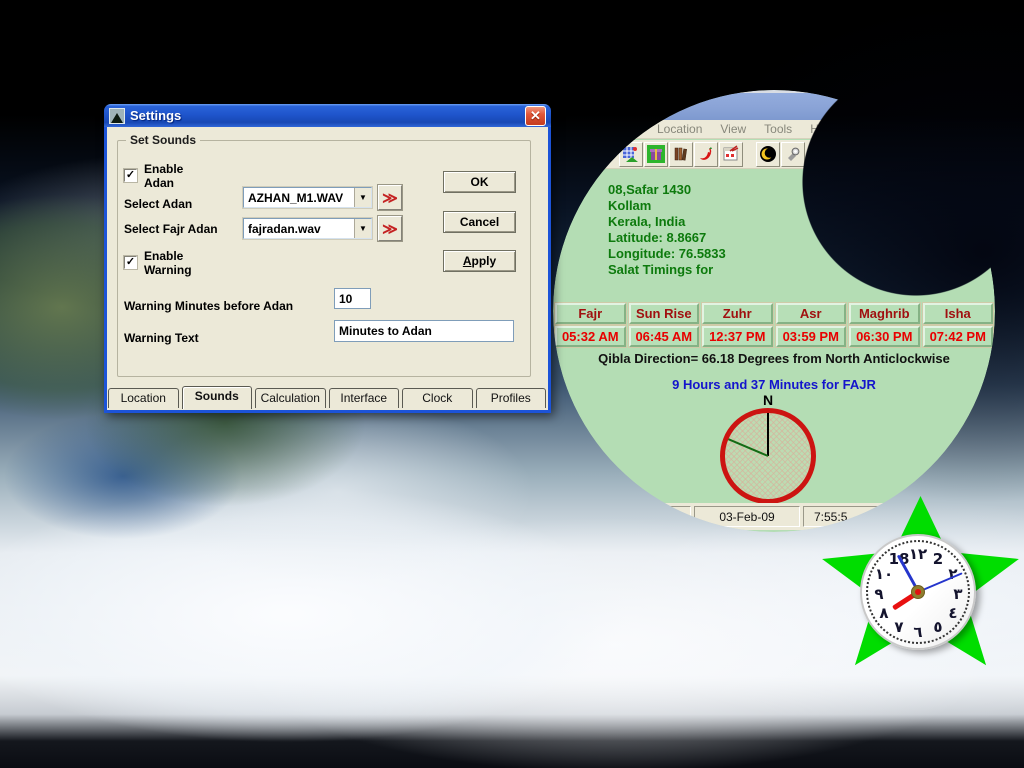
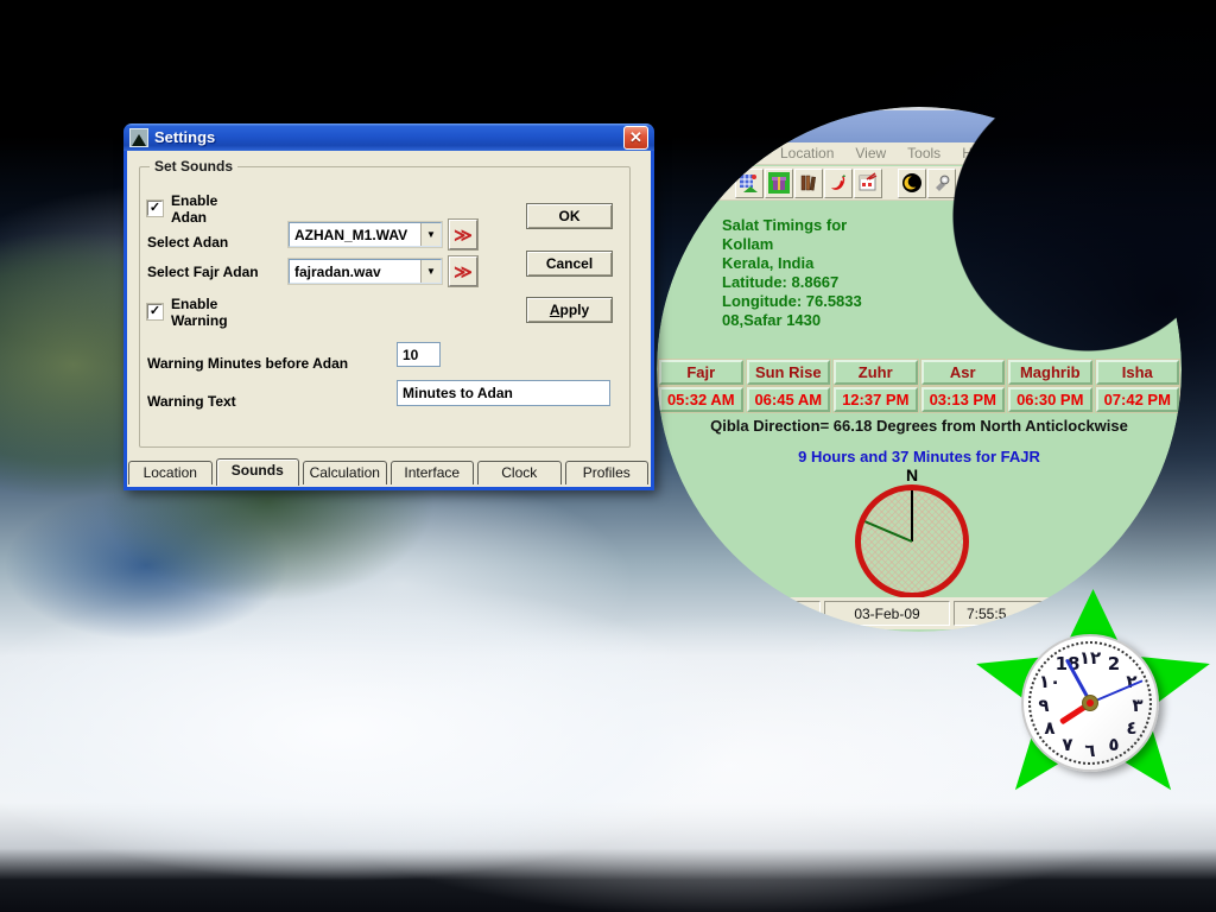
  Location
  View
  Tools
  Help
- 08,Safar 1430
+ Salat Timings for
  Kollam
  Kerala, India
  Latitude: 8.8667
  Longitude: 76.5833
- Salat Timings for
+ 08,Safar 1430
  Fajr
  Sun Rise
  Zuhr
  Asr
  Maghrib
  Isha
  05:32 AM
  06:45 AM
  12:37 PM
- 03:59 PM
+ 03:13 PM
  06:30 PM
  07:42 PM
  Qibla Direction= 66.18 Degrees from North Anticlockwise
  9 Hours and 37 Minutes for FAJR
  N
  03-Feb-09
  7:55:5
  ١٢
  2
  ٢
  ٣
  ٤
  ٥
  ٦
  ٧
  ٨
  ٩
  ١٠
  18
  Settings
  ✕
  Set Sounds
  ✓
  Enable Adan
  Select Adan
  AZHAN_M1.WAV
  ▼
  ≫
  Select Fajr Adan
  fajradan.wav
  ▼
  ≫
  ✓
  Enable Warning
  Warning Minutes before Adan
  10
  Warning Text
  Minutes to Adan
  OK
  Cancel
  Apply
  Location
  Sounds
  Calculation
  Interface
  Clock
  Profiles
